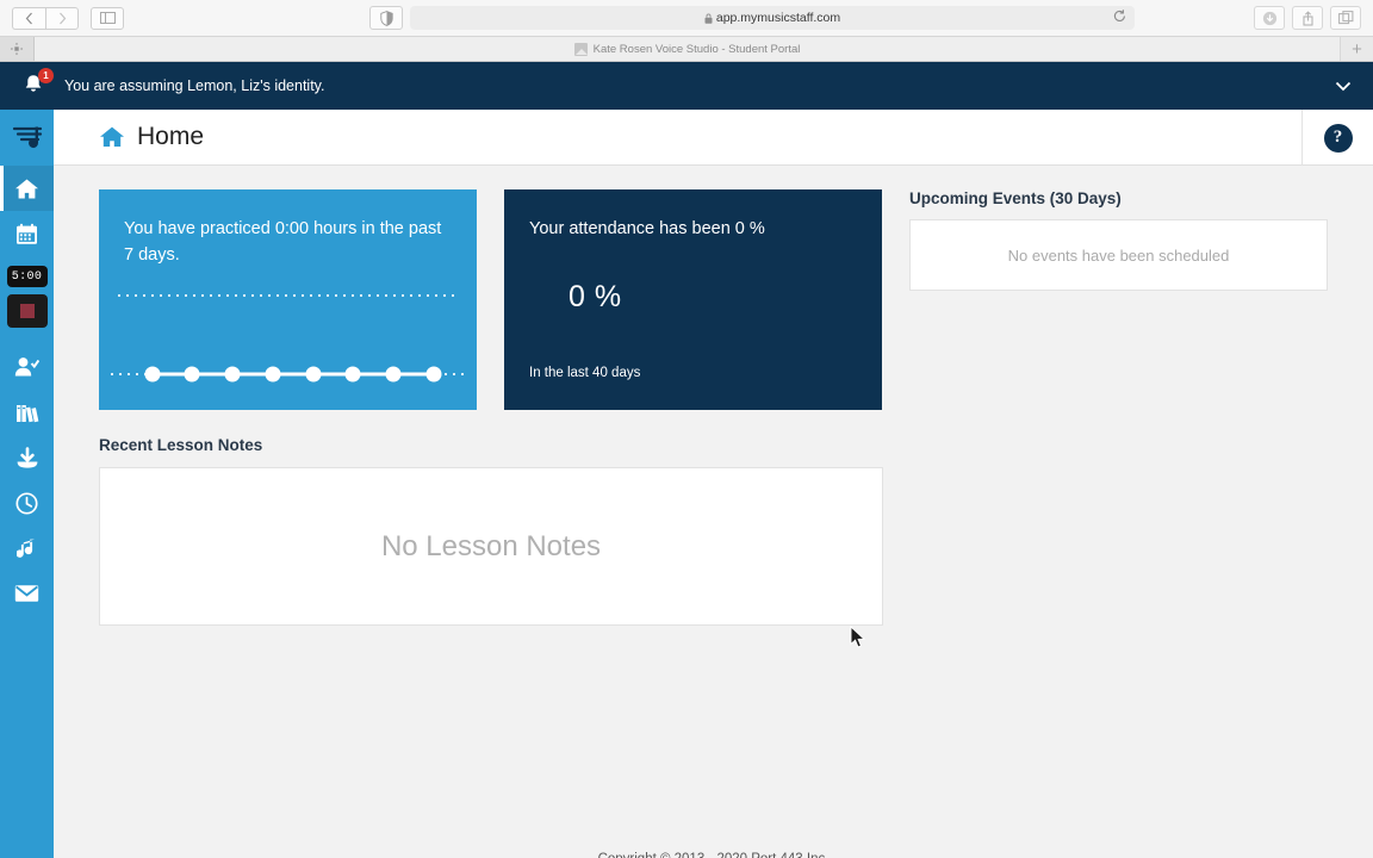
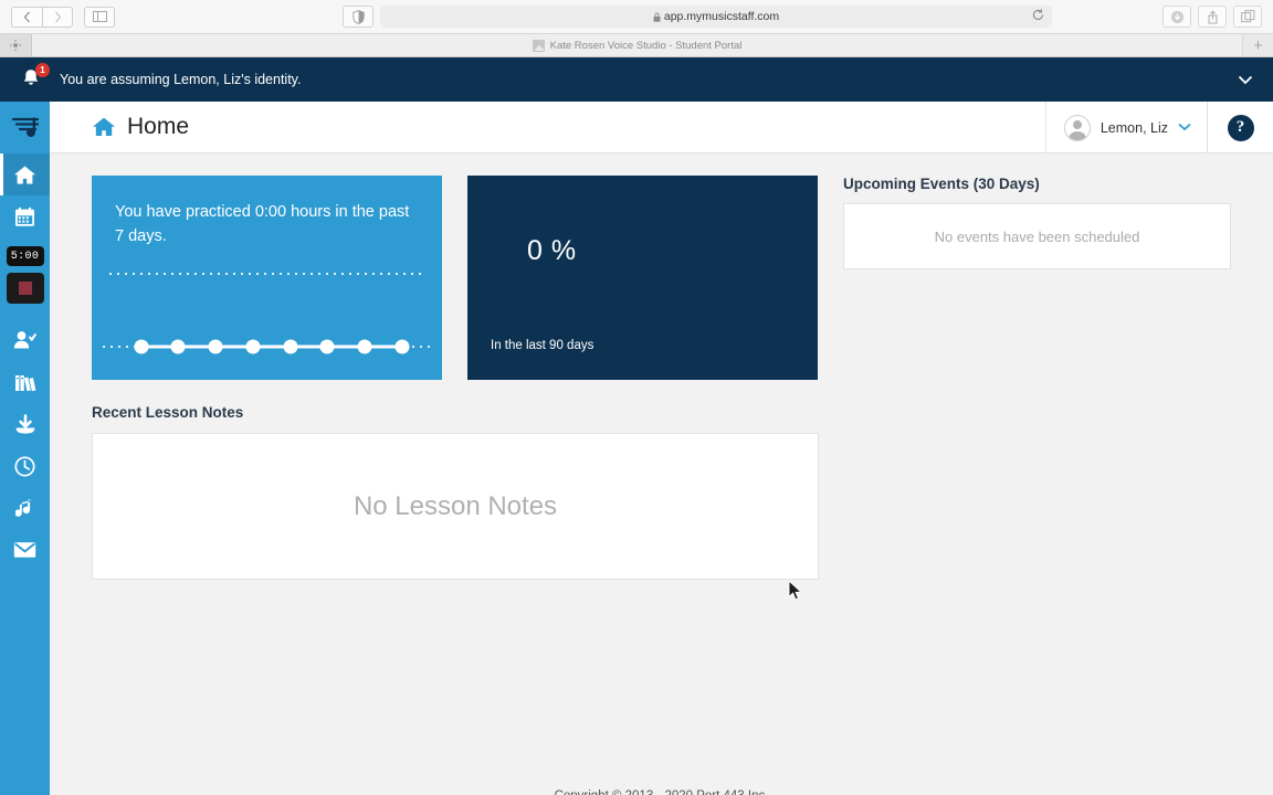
  app.mymusicstaff.com
  Kate Rosen Voice Studio - Student Portal
  +
  1
  You are assuming Lemon, Liz's identity.
  5:00
  Home
+ Lemon, Liz
  ?
  You have practiced 0:00 hours in the past 7 days.
- Your attendance has been 0 %
  0 %
- In the last 40 days
+ In the last 90 days
  Recent Lesson Notes
  No Lesson Notes
  Upcoming Events (30 Days)
  No events have been scheduled
